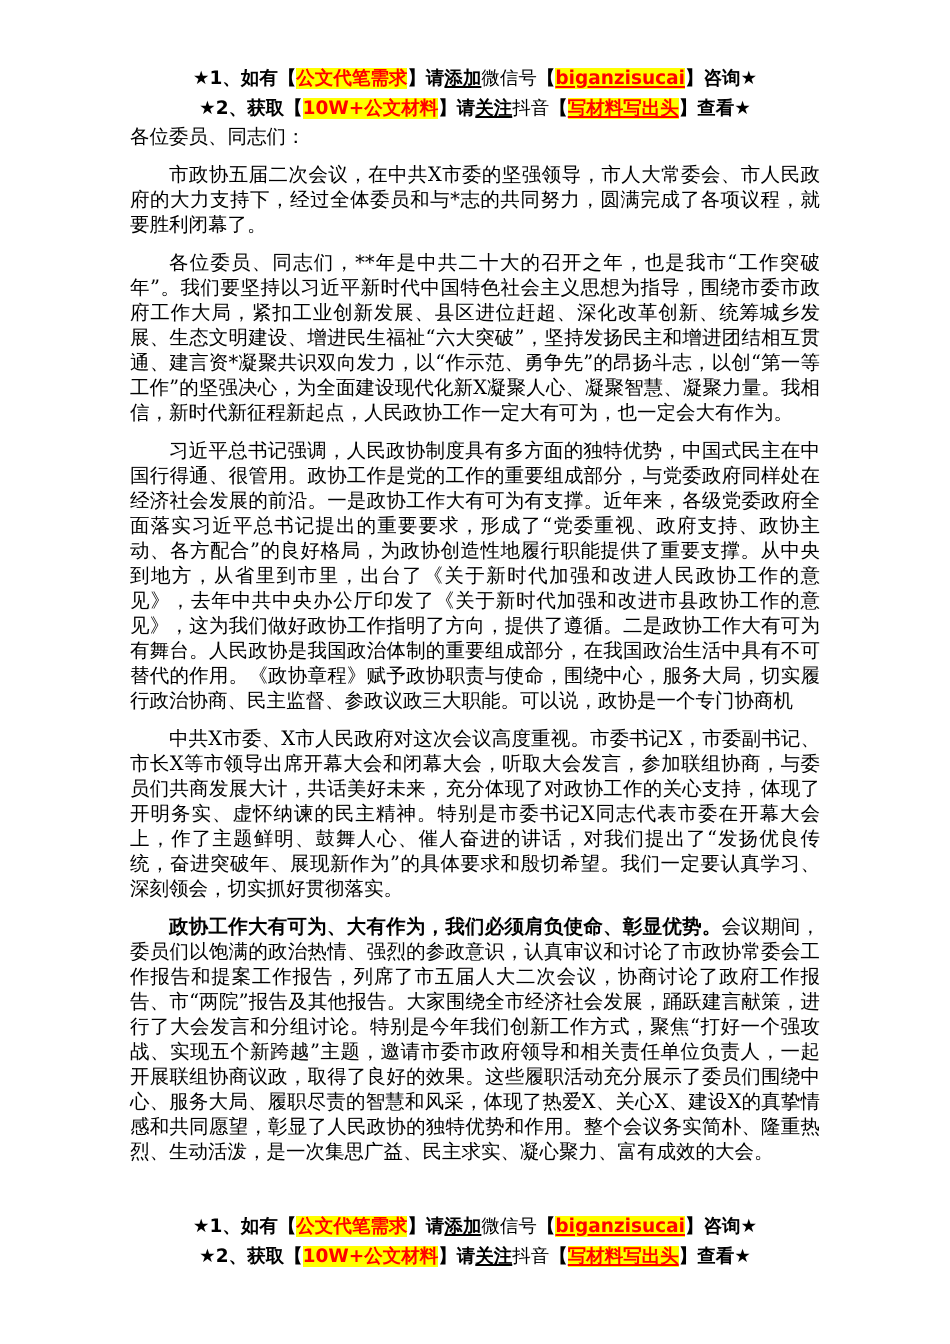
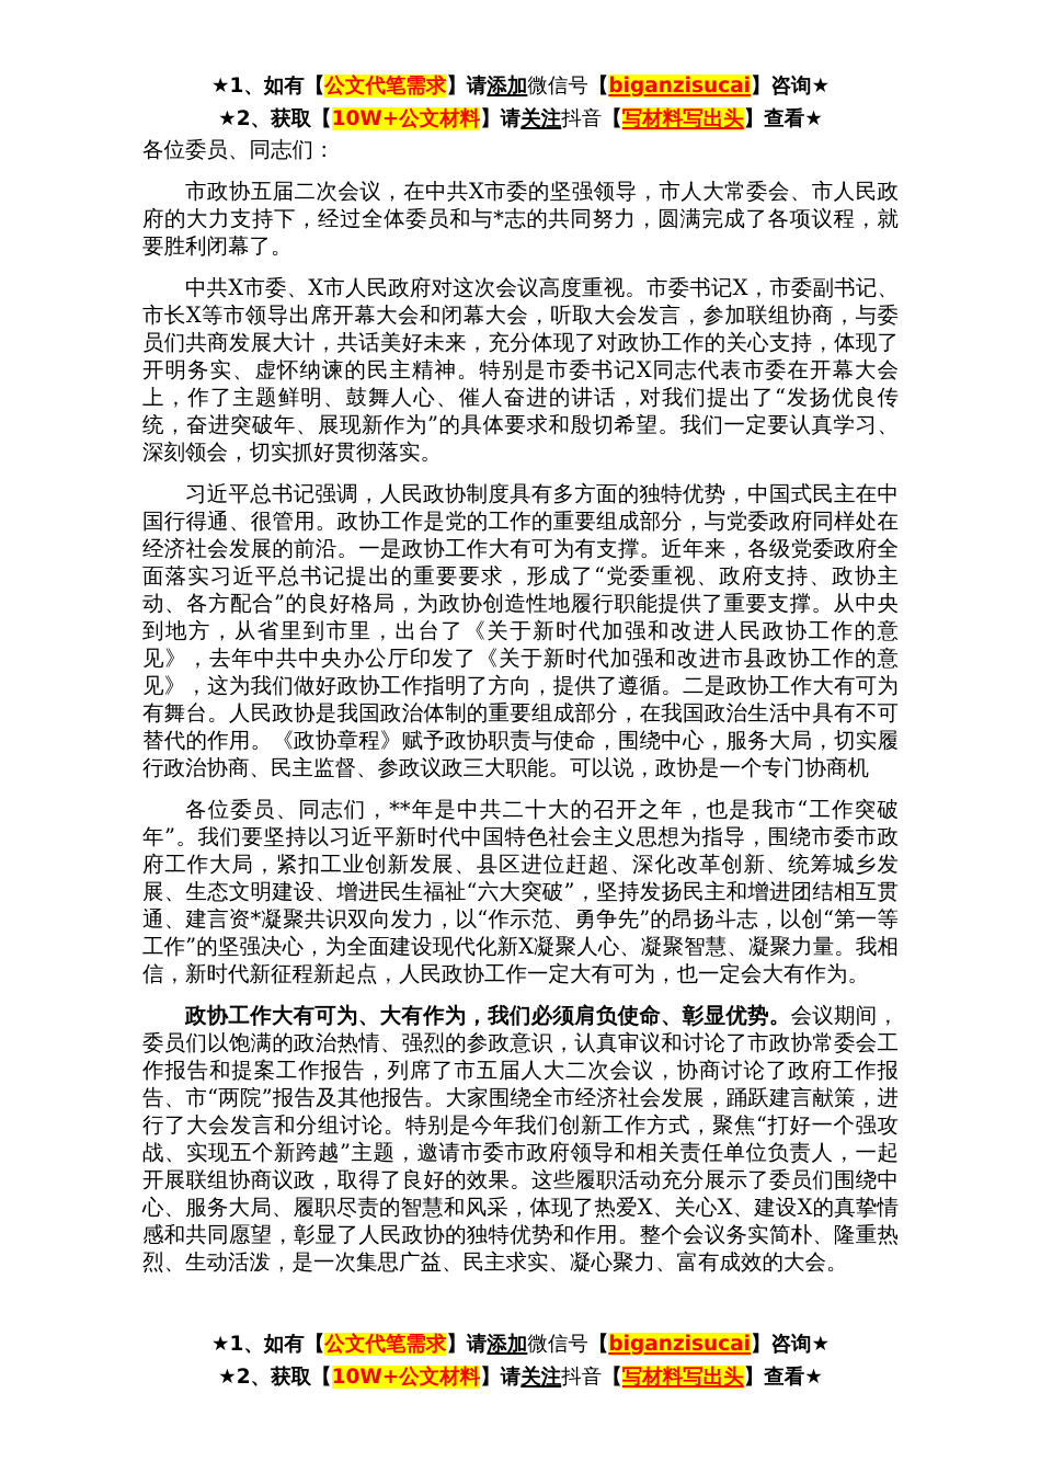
  ★1、如有【公文代笔需求】请添加微信号【biganzisucai】咨询★
  ★2、获取【10W+公文材料】请关注抖音【写材料写出头】查看★
  各位委员、同志们：
  市政协五届二次会议，在中共X市委的坚强领导，市人大常委会、市人民政府的大力支持下，经过全体委员和与*志的共同努力，圆满完成了各项议程，就要胜利闭幕了。
- 各位委员、同志们，**年是中共二十大的召开之年，也是我市“工作突破年”。我们要坚持以习近平新时代中国特色社会主义思想为指导，围绕市委市政府工作大局，紧扣工业创新发展、县区进位赶超、深化改革创新、统筹城乡发展、生态文明建设、增进民生福祉“六大突破”，坚持发扬民主和增进团结相互贯通、建言资*凝聚共识双向发力，以“作示范、勇争先”的昂扬斗志，以创“第一等工作”的坚强决心，为全面建设现代化新X凝聚人心、凝聚智慧、凝聚力量。我相信，新时代新征程新起点，人民政协工作一定大有可为，也一定会大有作为。
+ 中共X市委、X市人民政府对这次会议高度重视。市委书记X，市委副书记、市长X等市领导出席开幕大会和闭幕大会，听取大会发言，参加联组协商，与委员们共商发展大计，共话美好未来，充分体现了对政协工作的关心支持，体现了开明务实、虚怀纳谏的民主精神。特别是市委书记X同志代表市委在开幕大会上，作了主题鲜明、鼓舞人心、催人奋进的讲话，对我们提出了“发扬优良传统，奋进突破年、展现新作为”的具体要求和殷切希望。我们一定要认真学习、深刻领会，切实抓好贯彻落实。
  习近平总书记强调，人民政协制度具有多方面的独特优势，中国式民主在中国行得通、很管用。政协工作是党的工作的重要组成部分，与党委政府同样处在经济社会发展的前沿。一是政协工作大有可为有支撑。近年来，各级党委政府全面落实习近平总书记提出的重要要求，形成了“党委重视、政府支持、政协主动、各方配合”的良好格局，为政协创造性地履行职能提供了重要支撑。从中央到地方，从省里到市里，出台了《关于新时代加强和改进人民政协工作的意见》，去年中共中央办公厅印发了《关于新时代加强和改进市县政协工作的意见》，这为我们做好政协工作指明了方向，提供了遵循。二是政协工作大有可为有舞台。人民政协是我国政治体制的重要组成部分，在我国政治生活中具有不可替代的作用。《政协章程》赋予政协职责与使命，围绕中心，服务大局，切实履行政治协商、民主监督、参政议政三大职能。可以说，政协是一个专门协商机
- 中共X市委、X市人民政府对这次会议高度重视。市委书记X，市委副书记、市长X等市领导出席开幕大会和闭幕大会，听取大会发言，参加联组协商，与委员们共商发展大计，共话美好未来，充分体现了对政协工作的关心支持，体现了开明务实、虚怀纳谏的民主精神。特别是市委书记X同志代表市委在开幕大会上，作了主题鲜明、鼓舞人心、催人奋进的讲话，对我们提出了“发扬优良传统，奋进突破年、展现新作为”的具体要求和殷切希望。我们一定要认真学习、深刻领会，切实抓好贯彻落实。
+ 各位委员、同志们，**年是中共二十大的召开之年，也是我市“工作突破年”。我们要坚持以习近平新时代中国特色社会主义思想为指导，围绕市委市政府工作大局，紧扣工业创新发展、县区进位赶超、深化改革创新、统筹城乡发展、生态文明建设、增进民生福祉“六大突破”，坚持发扬民主和增进团结相互贯通、建言资*凝聚共识双向发力，以“作示范、勇争先”的昂扬斗志，以创“第一等工作”的坚强决心，为全面建设现代化新X凝聚人心、凝聚智慧、凝聚力量。我相信，新时代新征程新起点，人民政协工作一定大有可为，也一定会大有作为。
  政协工作大有可为、大有作为，我们必须肩负使命、彰显优势。会议期间，委员们以饱满的政治热情、强烈的参政意识，认真审议和讨论了市政协常委会工作报告和提案工作报告，列席了市五届人大二次会议，协商讨论了政府工作报告、市“两院”报告及其他报告。大家围绕全市经济社会发展，踊跃建言献策，进行了大会发言和分组讨论。特别是今年我们创新工作方式，聚焦“打好一个强攻战、实现五个新跨越”主题，邀请市委市政府领导和相关责任单位负责人，一起开展联组协商议政，取得了良好的效果。这些履职活动充分展示了委员们围绕中心、服务大局、履职尽责的智慧和风采，体现了热爱X、关心X、建设X的真挚情感和共同愿望，彰显了人民政协的独特优势和作用。整个会议务实简朴、隆重热烈、生动活泼，是一次集思广益、民主求实、凝心聚力、富有成效的大会。
  ★1、如有【公文代笔需求】请添加微信号【biganzisucai】咨询★
  ★2、获取【10W+公文材料】请关注抖音【写材料写出头】查看★
